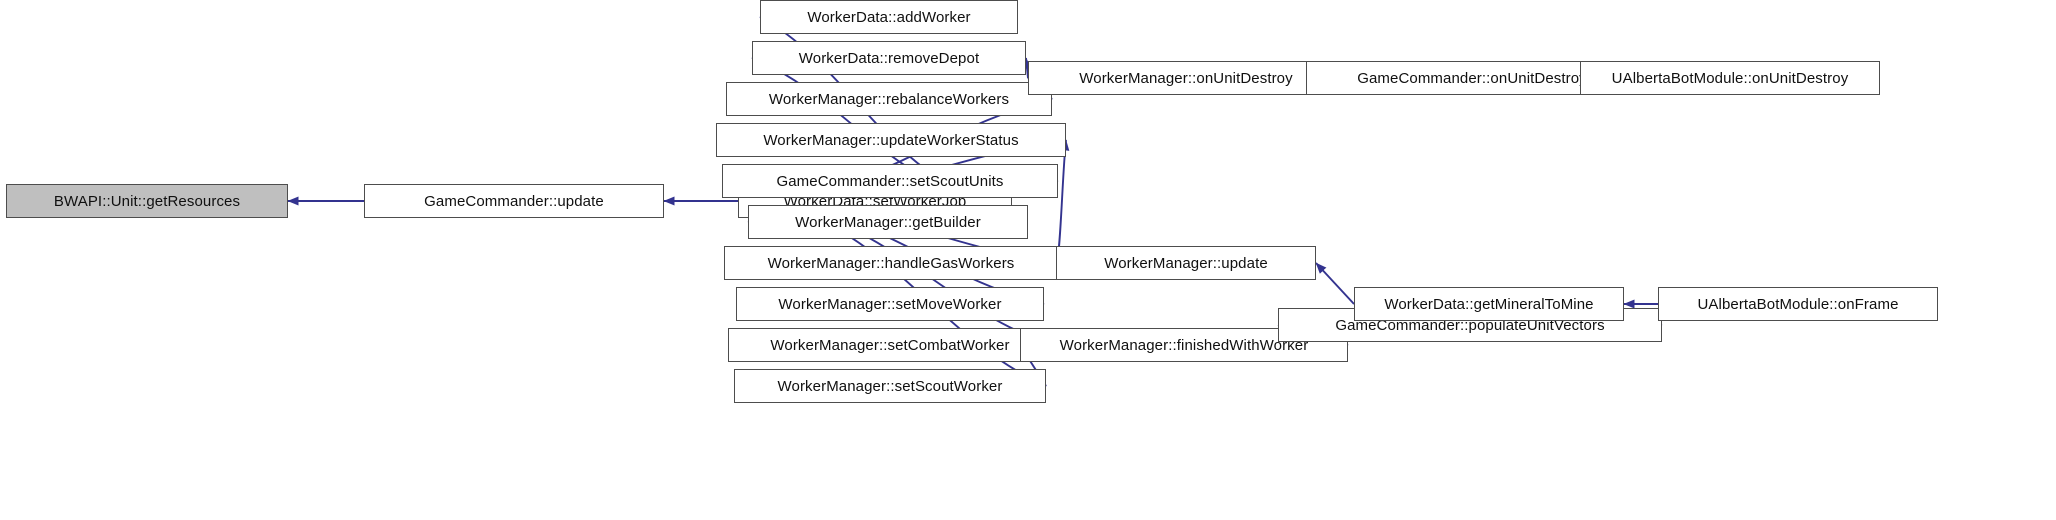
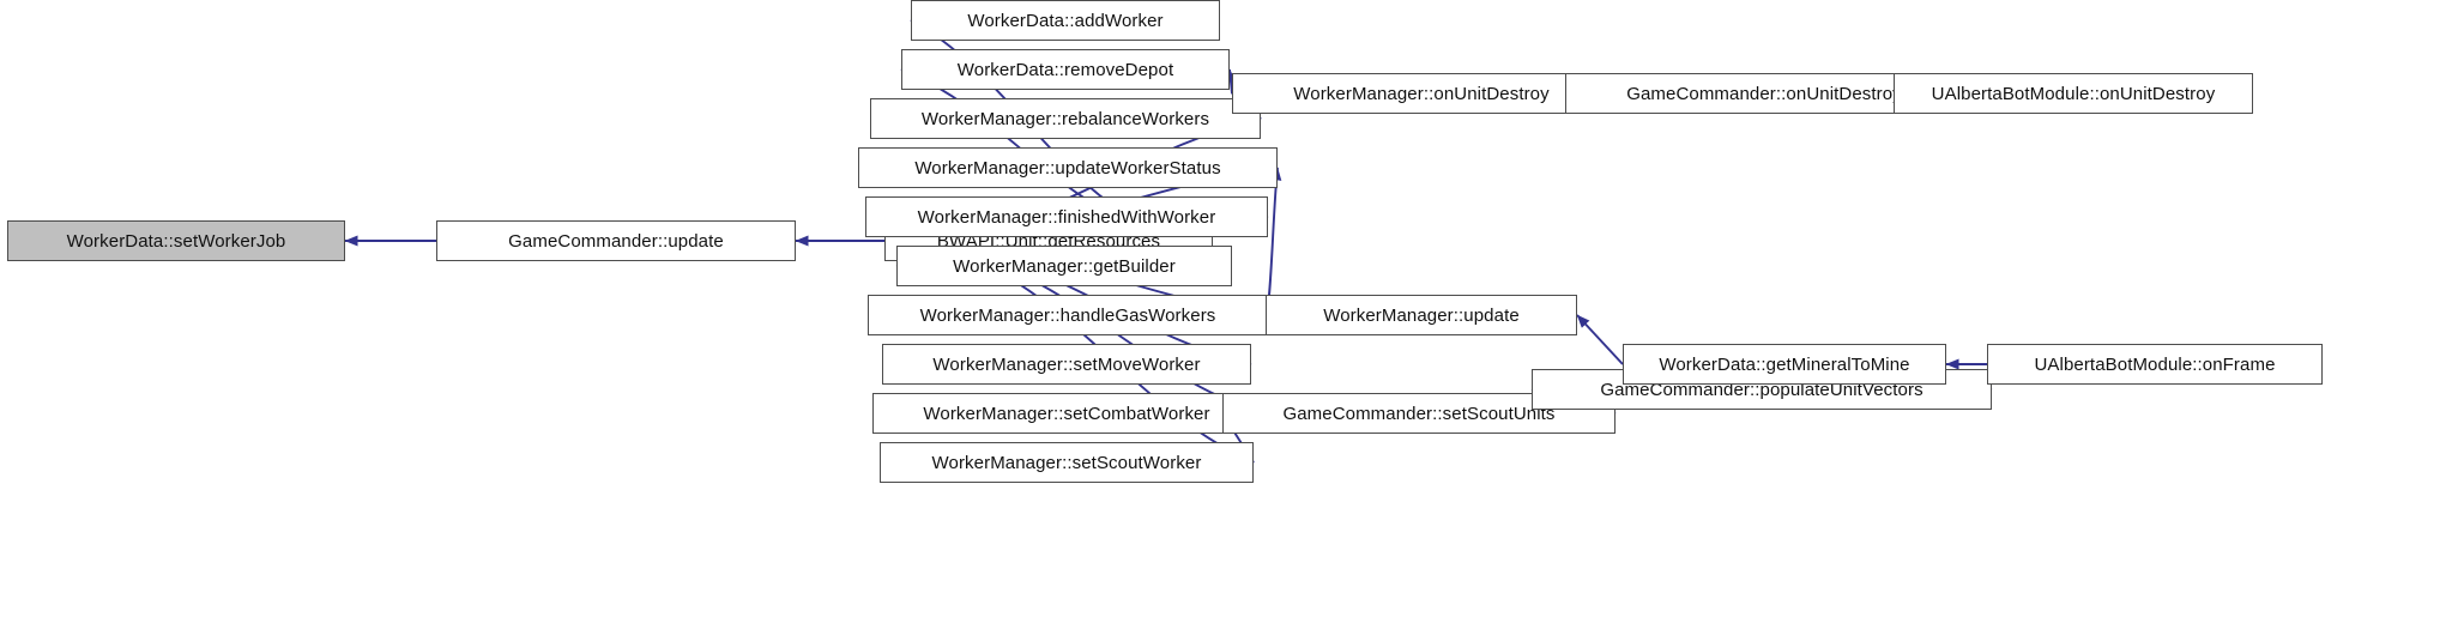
- BWAPI::Unit::getResources
+ WorkerData::setWorkerJob
  GameCommander::update
- WorkerData::setWorkerJob
+ BWAPI::Unit::getResources
  WorkerData::addWorker
  WorkerData::removeDepot
  WorkerManager::rebalanceWorkers
  WorkerManager::updateWorkerStatus
- GameCommander::setScoutUnits
+ WorkerManager::finishedWithWorker
  WorkerManager::getBuilder
  WorkerManager::handleGasWorkers
  WorkerManager::setMoveWorker
  WorkerManager::setCombatWorker
  WorkerManager::setScoutWorker
  WorkerManager::onUnitDestroy
  WorkerManager::update
- WorkerManager::finishedWithWorker
+ GameCommander::setScoutUnits
  GameCommander::onUnitDestro
  GameCommander::populateUnitVectors
  WorkerData::getMineralToMine
  UAlbertaBotModule::onUnitDestroy
  UAlbertaBotModule::onFrame
